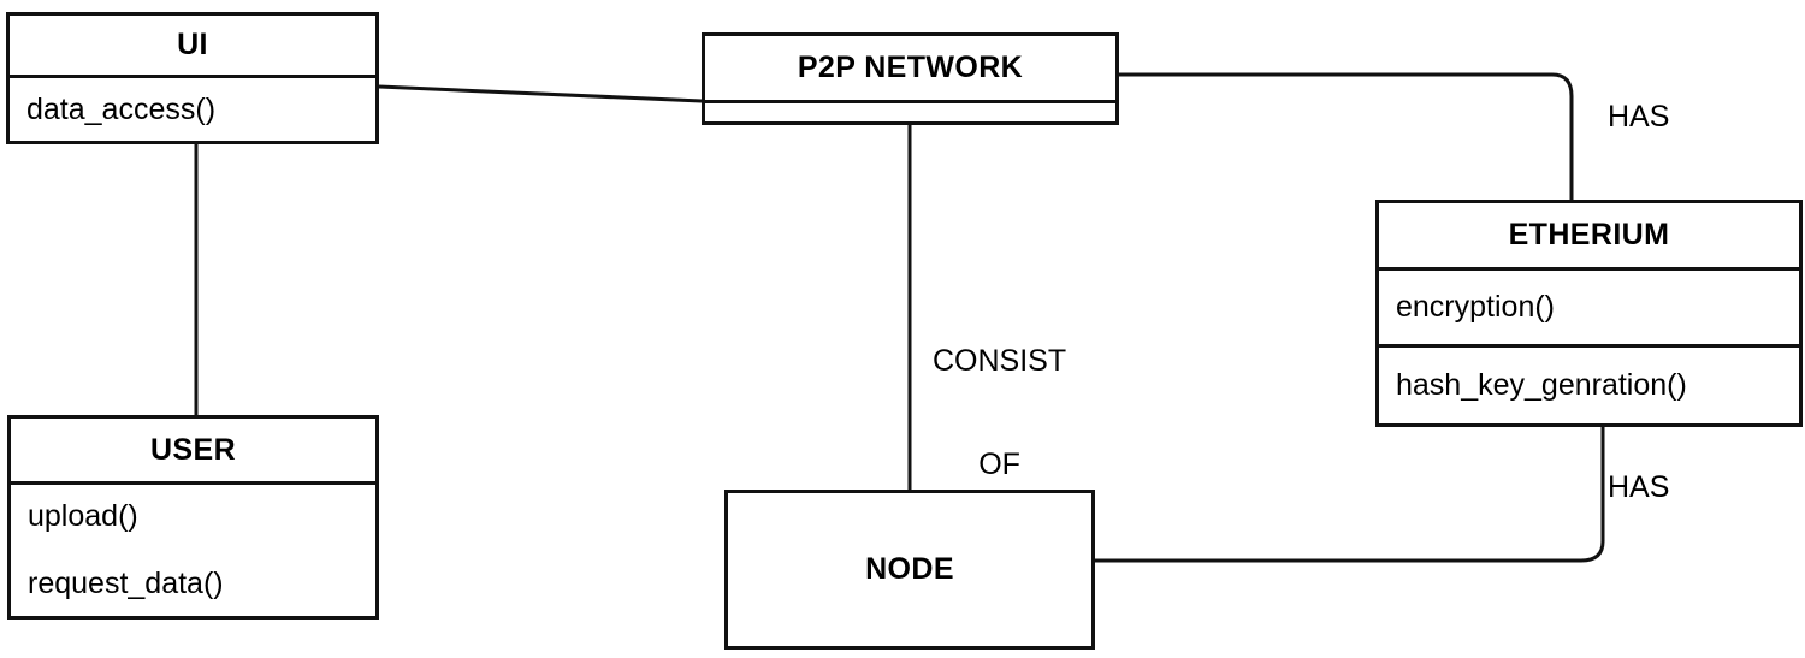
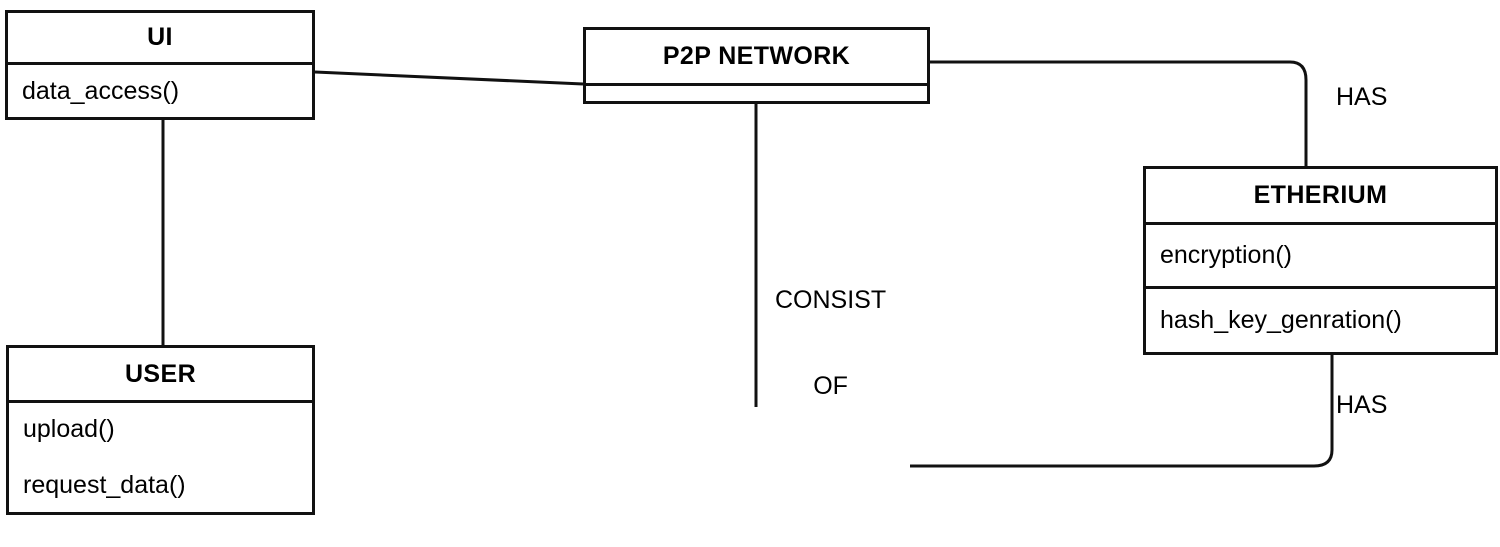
  UI
  data_access()
  USER
  upload()
  request_data()
  P2P NETWORK
- NODE
  ETHERIUM
  encryption()
  hash_key_genration()
  CONSIST
  OF
  HAS
  HAS
